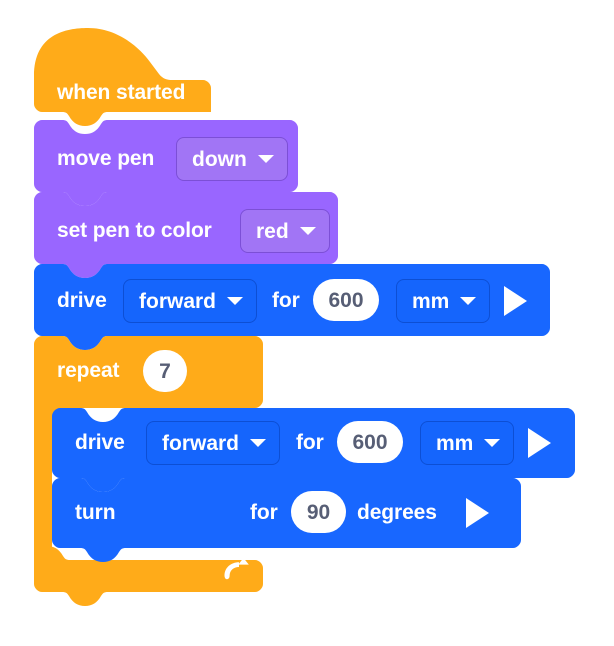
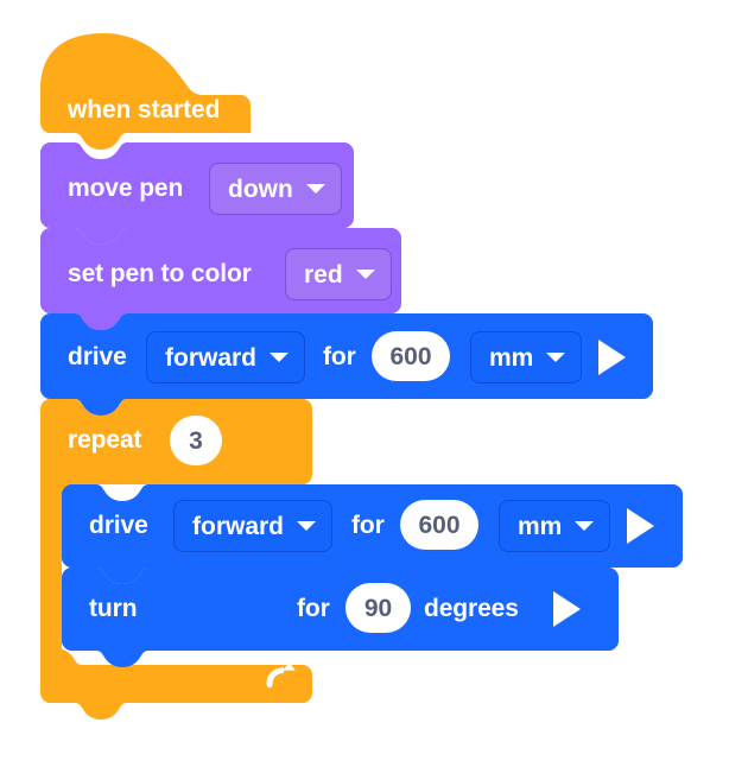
  when started
  move pen
  down
  set pen to color
  red
  drive
  forward
  for
  600
  mm
  repeat
- 7
+ 3
  drive
  forward
  for
  600
  mm
  turn
  for
  90
  degrees
